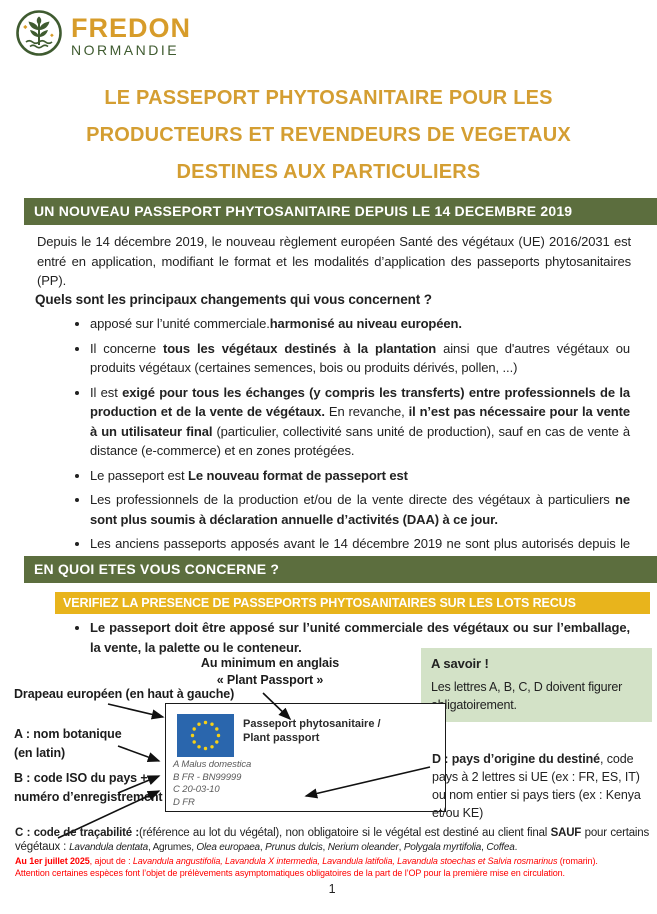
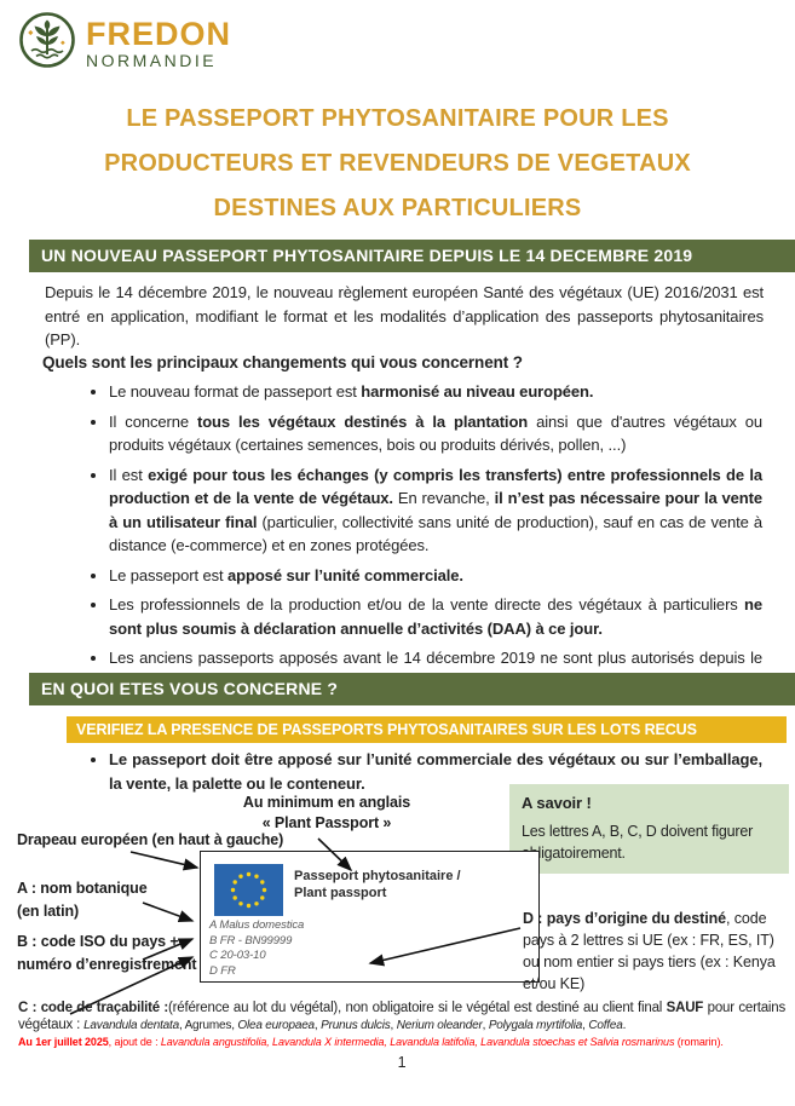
  FREDON
  NORMANDIE
  LE PASSEPORT PHYTOSANITAIRE POUR LES
  PRODUCTEURS ET REVENDEURS DE VEGETAUX
  DESTINES AUX PARTICULIERS
  UN NOUVEAU PASSEPORT PHYTOSANITAIRE DEPUIS LE 14 DECEMBRE 2019
  Depuis le 14 décembre 2019, le nouveau règlement européen Santé des végétaux (UE) 2016/2031 est entré en application, modifiant le format et les modalités d’application des passeports phytosanitaires (PP).
  Quels sont les principaux changements qui vous concernent ?
- apposé sur l’unité commerciale.harmonisé au niveau européen.
+ Le nouveau format de passeport est harmonisé au niveau européen.
  Il concerne tous les végétaux destinés à la plantation ainsi que d'autres végétaux ou produits végétaux (certaines semences, bois ou produits dérivés, pollen, ...)
  Il est exigé pour tous les échanges (y compris les transferts) entre professionnels de la production et de la vente de végétaux. En revanche, il n’est pas nécessaire pour la vente à un utilisateur final (particulier, collectivité sans unité de production), sauf en cas de vente à distance (e-commerce) et en zones protégées.
- Le passeport est Le nouveau format de passeport est
+ Le passeport est apposé sur l’unité commerciale.
  Les professionnels de la production et/ou de la vente directe des végétaux à particuliers ne sont plus soumis à déclaration annuelle d’activités (DAA) à ce jour.
  Les anciens passeports apposés avant le 14 décembre 2019 ne sont plus autorisés depuis le
  EN QUOI ETES VOUS CONCERNE ?
  VERIFIEZ LA PRESENCE DE PASSEPORTS PHYTOSANITAIRES SUR LES LOTS RECUS
  Le passeport doit être apposé sur l’unité commerciale des végétaux ou sur l’emballage, la vente, la palette ou le conteneur.
  Au minimum en anglais
  « Plant Passport »
  Drapeau européen (en haut à gauche)
  A savoir !
  Les lettres A, B, C, D doivent figurer igatoirement.
  Passeport phytosanitaire /
  Plant passport
  A Malus domestica
  B FR - BN99999
  C 20-03-10
  D FR
  A : nom botanique
  (en latin)
  B : code ISO du pays +
  numéro d’enregistremnt
  D : pays d’origine du destiné, code pays à 2 lettres si UE (ex : FR, ES, IT) ou nom entier si pays tiers (ex : Kenya et/ou KE)
  C : code de traçabilité :(référence au lot du végétal), non obligatoire si le végétal est destiné au client final SAUF pour certains végétaux : Lavandula dentata, Agrumes, Olea europaea, Prunus dulcis, Nerium oleander, Polygala myrtifolia, Coffea.
  Au 1er juillet 2025, ajout de : Lavandula angustifolia, Lavandula X intermedia, Lavandula latifolia, Lavandula stoechas et Salvia rosmarinus (romarin).
- Attention certaines espèces font l’objet de prélèvements asymptomatiques obligatoires de la part de l’OP pour la première mise en circulation.
  1
